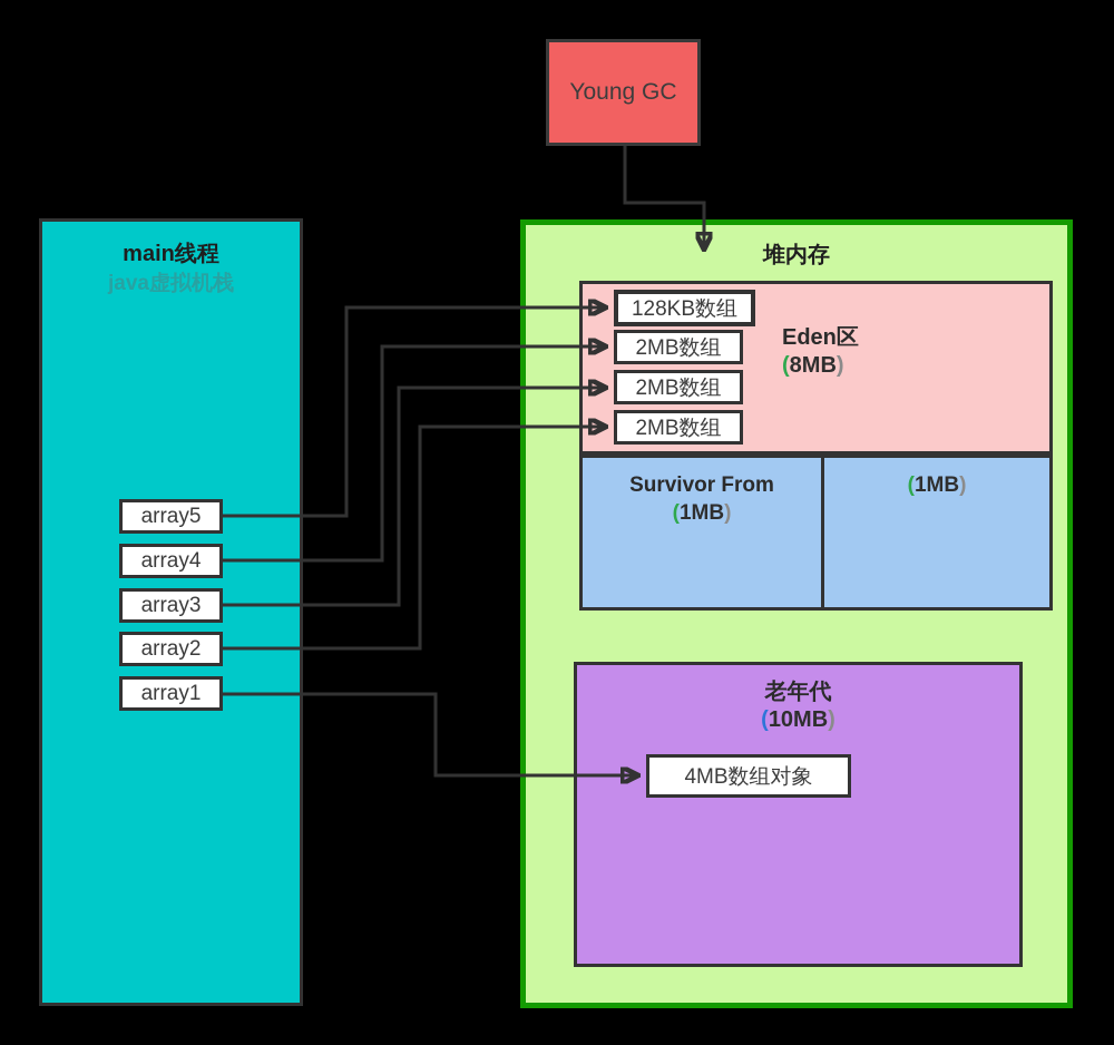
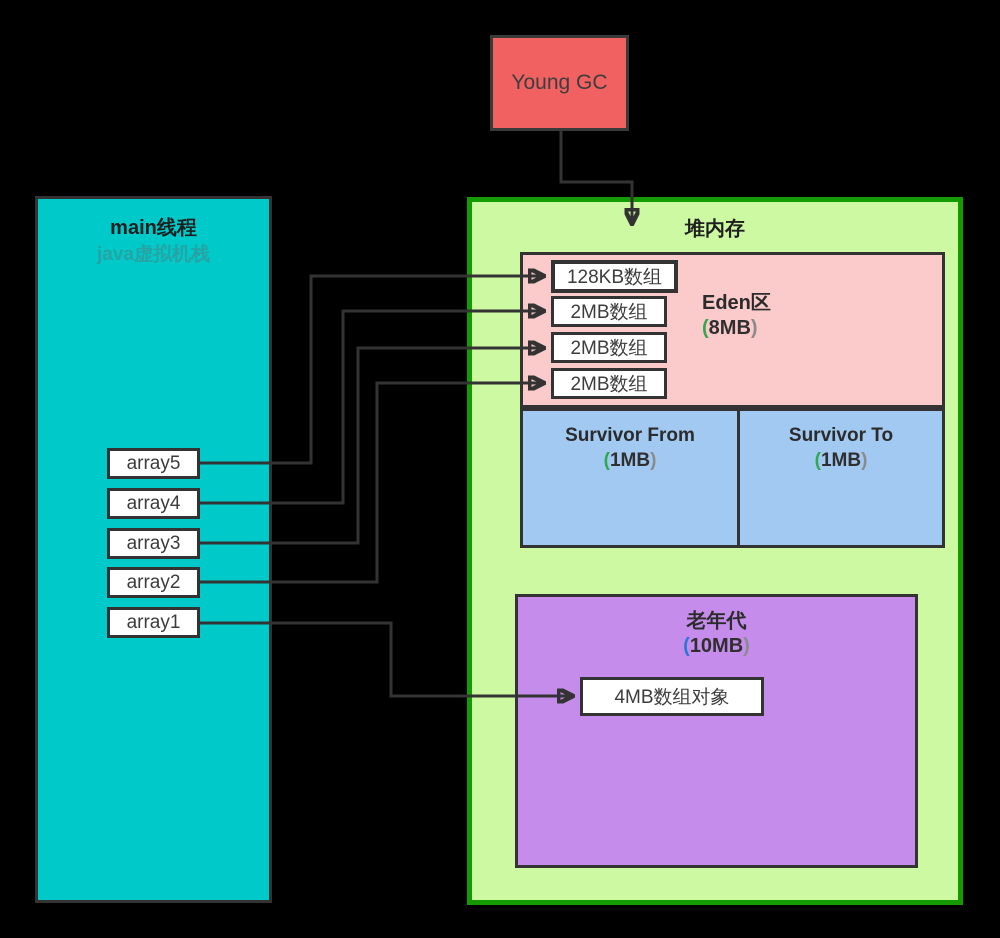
  Young GC
  main线程
  java虚拟机栈
  array5
  array4
  array3
  array2
  array1
  堆内存
  Eden区
  (8MB)
  128KB数组
  2MB数组
  2MB数组
  2MB数组
  Survivor From
  (1MB)
+ Survivor To
  (1MB)
  老年代
  (10MB)
  4MB数组对象
